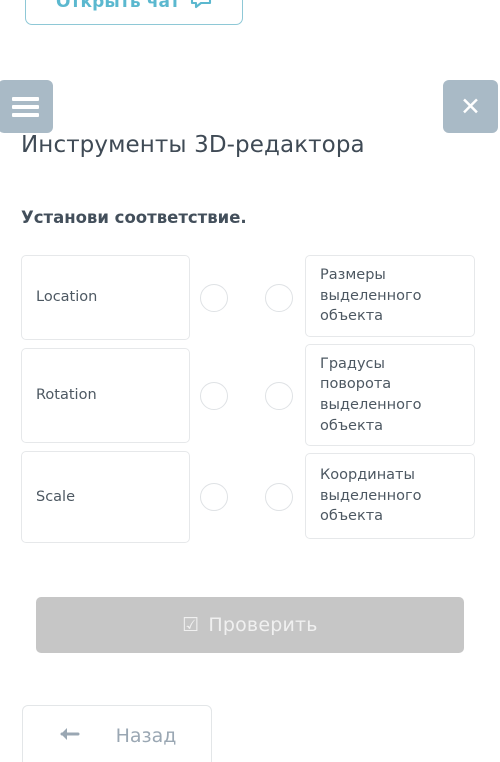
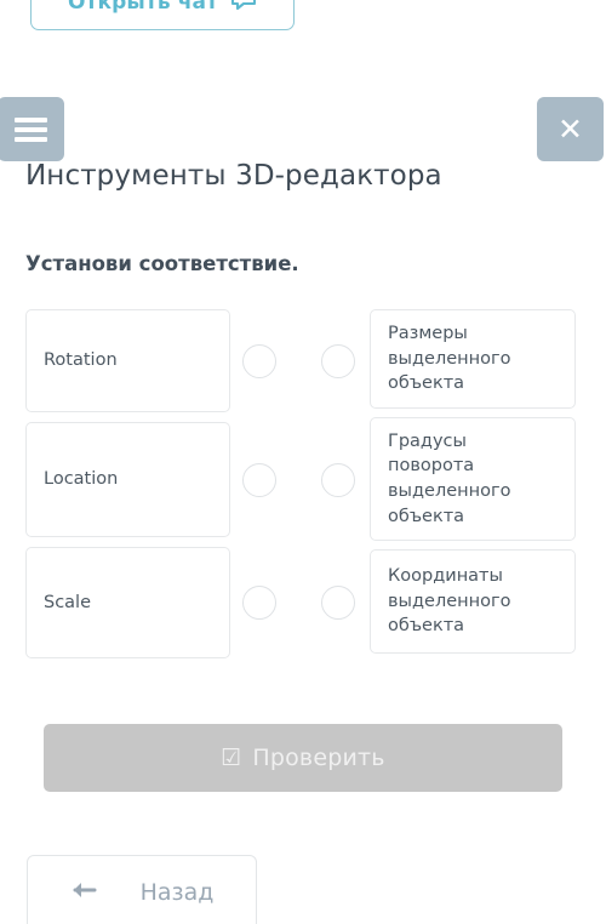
  Открыть чат
  ✕
  Инструменты 3D-редактора
  Установи соответствие.
- Location
+ Rotation
  Размеры выделенного объекта
- Rotation
+ Location
  Градусы поворота выделенного объекта
  Scale
  Координаты выделенного объекта
  ☑
  Проверить
  Назад
